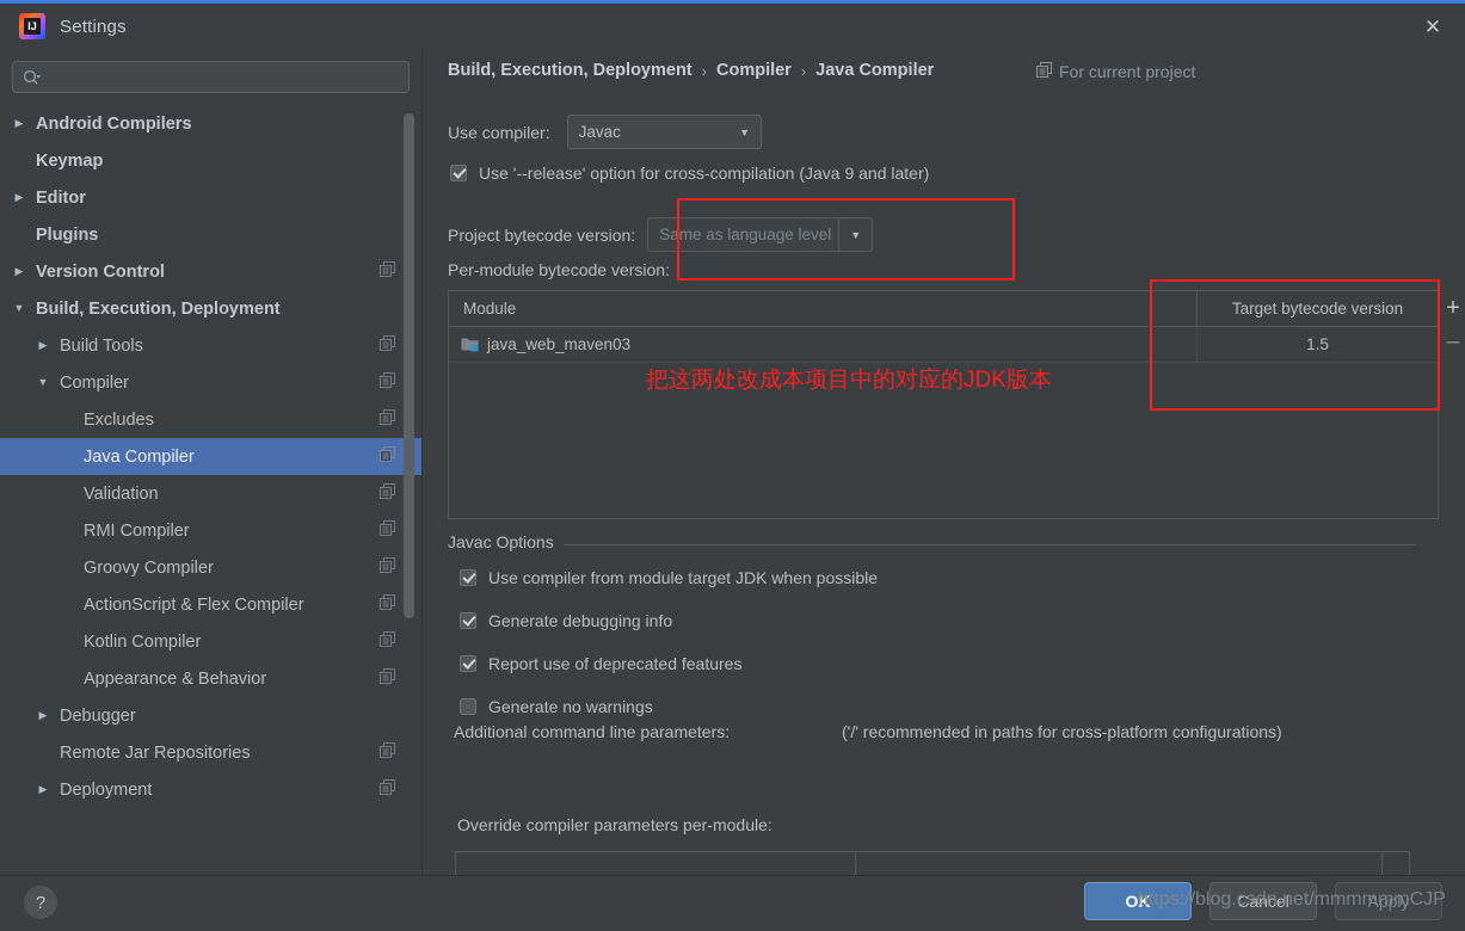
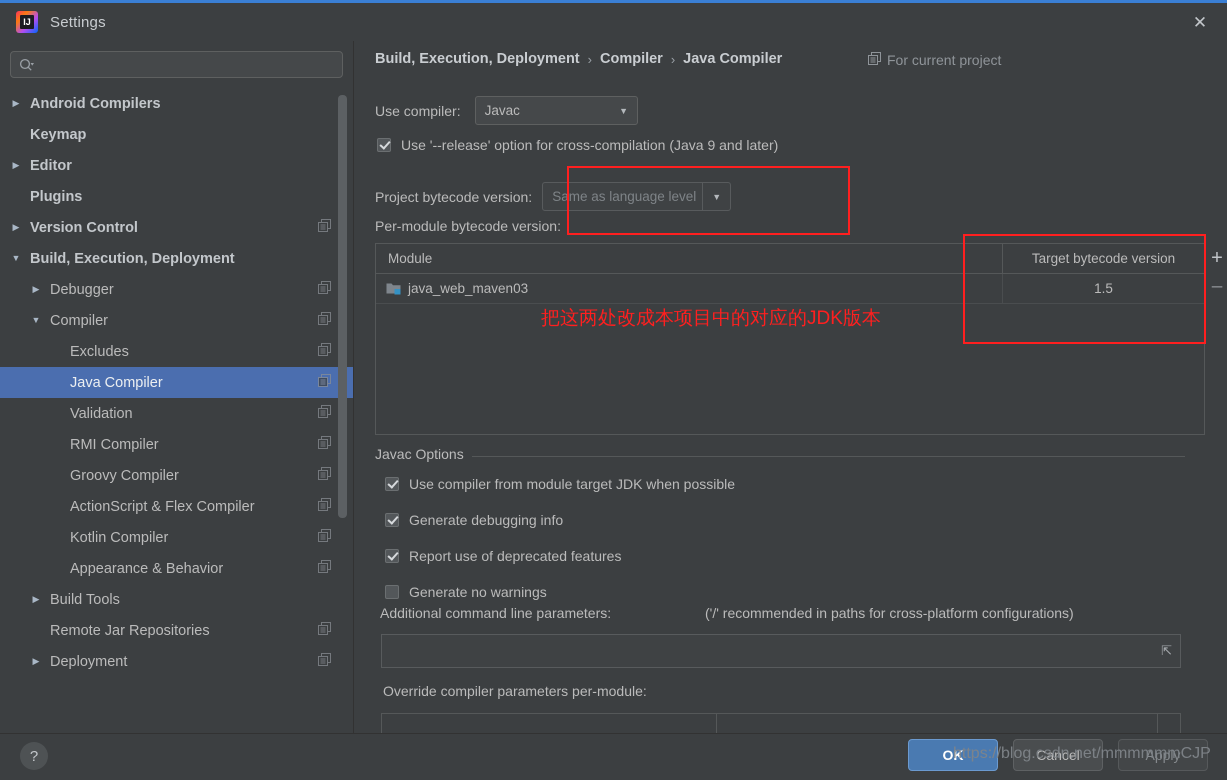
  Settings
  ✕
  ▶
  Android Compilers
  Keymap
  ▶
  Editor
  Plugins
  ▶
  Version Control
  ▼
  Build, Execution, Deployment
  ▶
- Build Tools
+ Debugger
  ▼
  Compiler
  Excludes
  Java Compiler
  Validation
  RMI Compiler
  Groovy Compiler
  ActionScript & Flex Compiler
  Kotlin Compiler
  Appearance & Behavior
  ▶
- Debugger
+ Build Tools
  Remote Jar Repositories
  ▶
  Deployment
  Build, Execution, Deployment
  ›
  Compiler
  ›
  Java Compiler
  For current project
  Use compiler:
  Javac
  ▼
  Use '--release' option for cross-compilation (Java 9 and later)
  Project bytecode version:
  Same as language level
  ▼
  Per-module bytecode version:
  Module
  Target bytecode version
  java_web_maven03
  1.5
  +
  –
  Javac Options
  Use compiler from module target JDK when possible
  Generate debugging info
  Report use of deprecated features
  Generate no warnings
  Additional command line parameters:
  ('/' recommended in paths for cross-platform configurations)
+ ⇱
  Override compiler parameters per-module:
  把这两处改成本项目中的对应的JDK版本
  ?
  OK
  Cancel
  Apply
  https://blog.csdn.net/mmmmmmCJP
